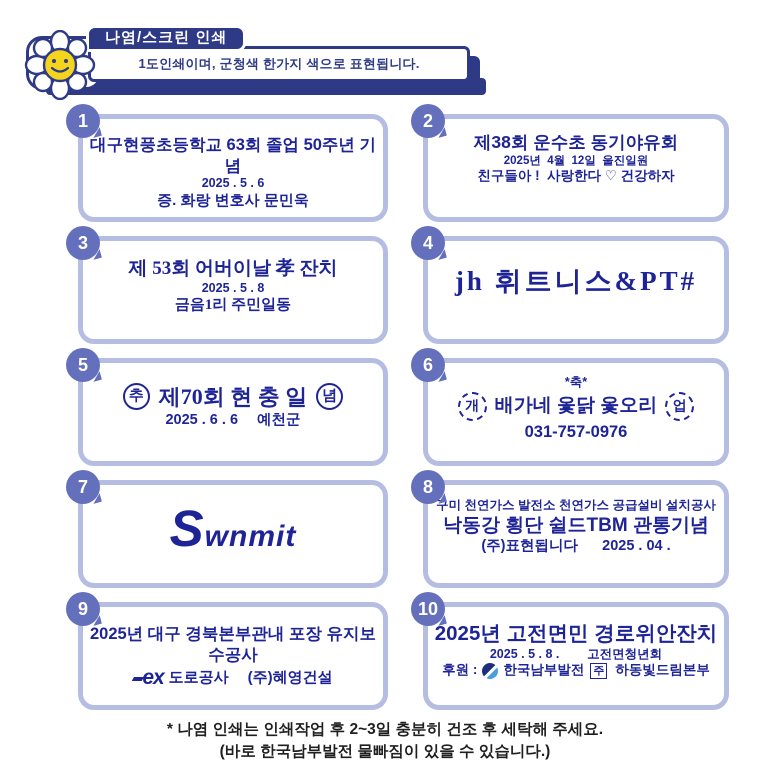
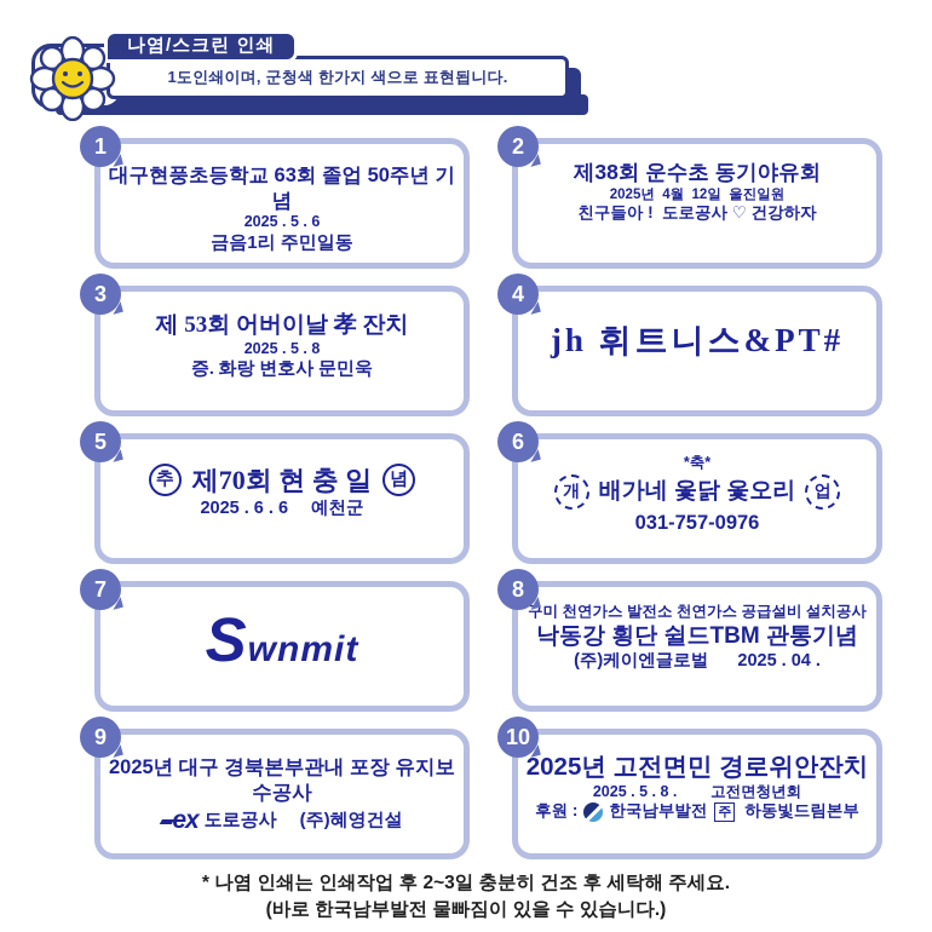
  1도인쇄이며, 군청색 한가지 색으로 표현됩니다.
  나염/스크린 인쇄
  1
  대구현풍초등학교 63회 졸업 50주년 기념
  2025 . 5 . 6
- 증. 화랑 변호사 문민욱
+ 금음1리 주민일동
  2
  제38회 운수초 동기야유회
  2025년 4월 12일 울진일원
- 친구들아 ! 사랑한다 ♡ 건강하자
+ 친구들아 ! 도로공사 ♡ 건강하자
  3
  제 53회 어버이날 孝 잔치
  2025 . 5 . 8
- 금음1리 주민일동
+ 증. 화랑 변호사 문민욱
  4
  jh 휘트니스&PT#
  5
  추
  제70회 현 충 일
  념
  2025 . 6 . 6
  예천군
  6
  *축*
  개
  배가네 옻닭 옻오리
  업
  031-757-0976
  7
  Swnmit
  8
  구미 천연가스 발전소 천연가스 공급설비 설치공사
  낙동강 횡단 쉴드TBM 관통기념
- (주)표현됩니다 2025 . 04 .
+ (주)케이엔글로벌 2025 . 04 .
  9
  2025년 대구 경북본부관내 포장 유지보수공사
  ex
  도로공사
  (주)혜영건설
  10
  2025년 고전면민 경로위안잔치
  2025 . 5 . 8 . 고전면청년회
  후원 :
  한국남부발전
  주
  하동빛드림본부
  * 나염 인쇄는 인쇄작업 후 2~3일 충분히 건조 후 세탁해 주세요.
  (바로 한국남부발전 물빠짐이 있을 수 있습니다.)
